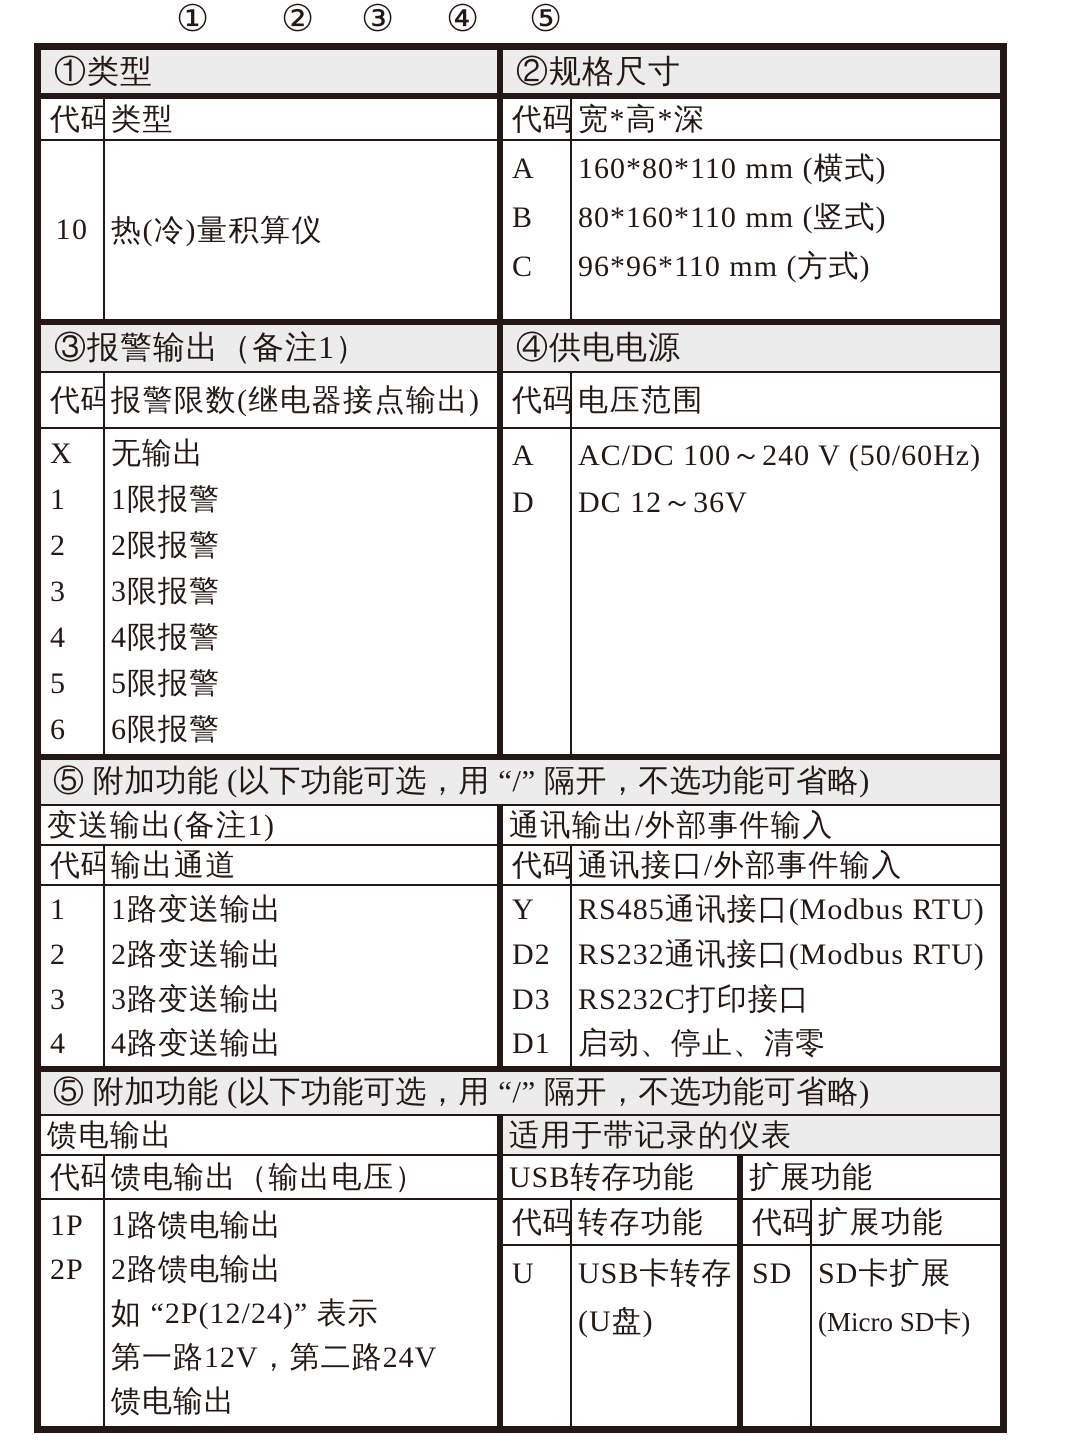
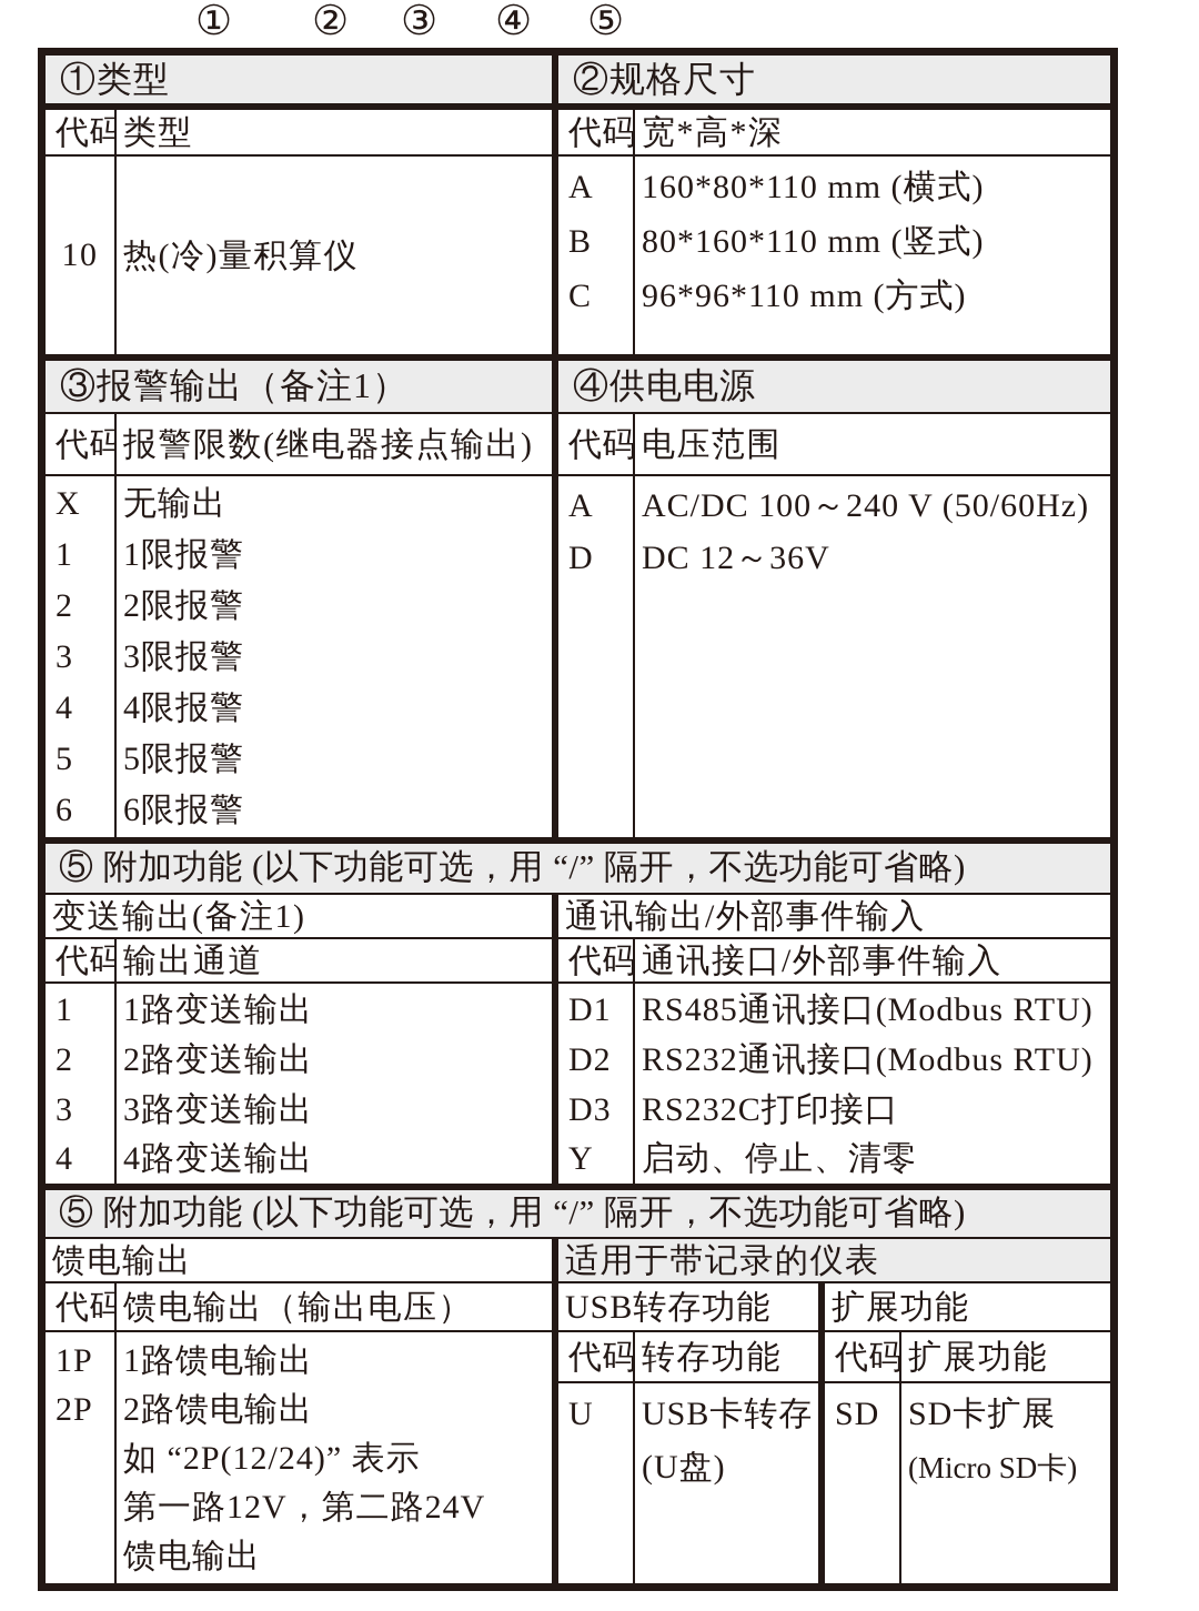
  ①
  ②
  ③
  ④
  ⑤
  ①类型
  ②规格尺寸
  代码
  类型
  代码
  宽*高*深
  10
  热(冷)量积算仪
  A
  B
  C
  160*80*110 mm (横式)
  80*160*110 mm (竖式)
  96*96*110 mm (方式)
  ③报警输出（备注1）
  ④供电电源
  代码
  报警限数(继电器接点输出)
  代码
  电压范围
  X
  1
  2
  3
  4
  5
  6
  无输出
  1限报警
  2限报警
  3限报警
  4限报警
  5限报警
  6限报警
  A
  D
  AC/DC 100～240 V (50/60Hz)
  DC 12～36V
  ⑤ 附加功能 (以下功能可选，用 “/” 隔开，不选功能可省略)
  变送输出(备注1)
  通讯输出/外部事件输入
  代码
  输出通道
  代码
  通讯接口/外部事件输入
  1
  2
  3
  4
  1路变送输出
  2路变送输出
  3路变送输出
  4路变送输出
- Y
+ D1
  D2
  D3
- D1
+ Y
  RS485通讯接口(Modbus RTU)
  RS232通讯接口(Modbus RTU)
  RS232C打印接口
  启动、停止、清零
  ⑤ 附加功能 (以下功能可选，用 “/” 隔开，不选功能可省略)
  馈电输出
  适用于带记录的仪表
  代码
  馈电输出（输出电压）
  USB转存功能
  扩展功能
  1P
  2P
  1路馈电输出
  2路馈电输出
  如 “2P(12/24)” 表示
  第一路12V，第二路24V
  馈电输出
  代码
  转存功能
  U
  USB卡转存
  (U盘)
  代码
  扩展功能
  SD
  SD卡扩展
  (Micro SD卡)
